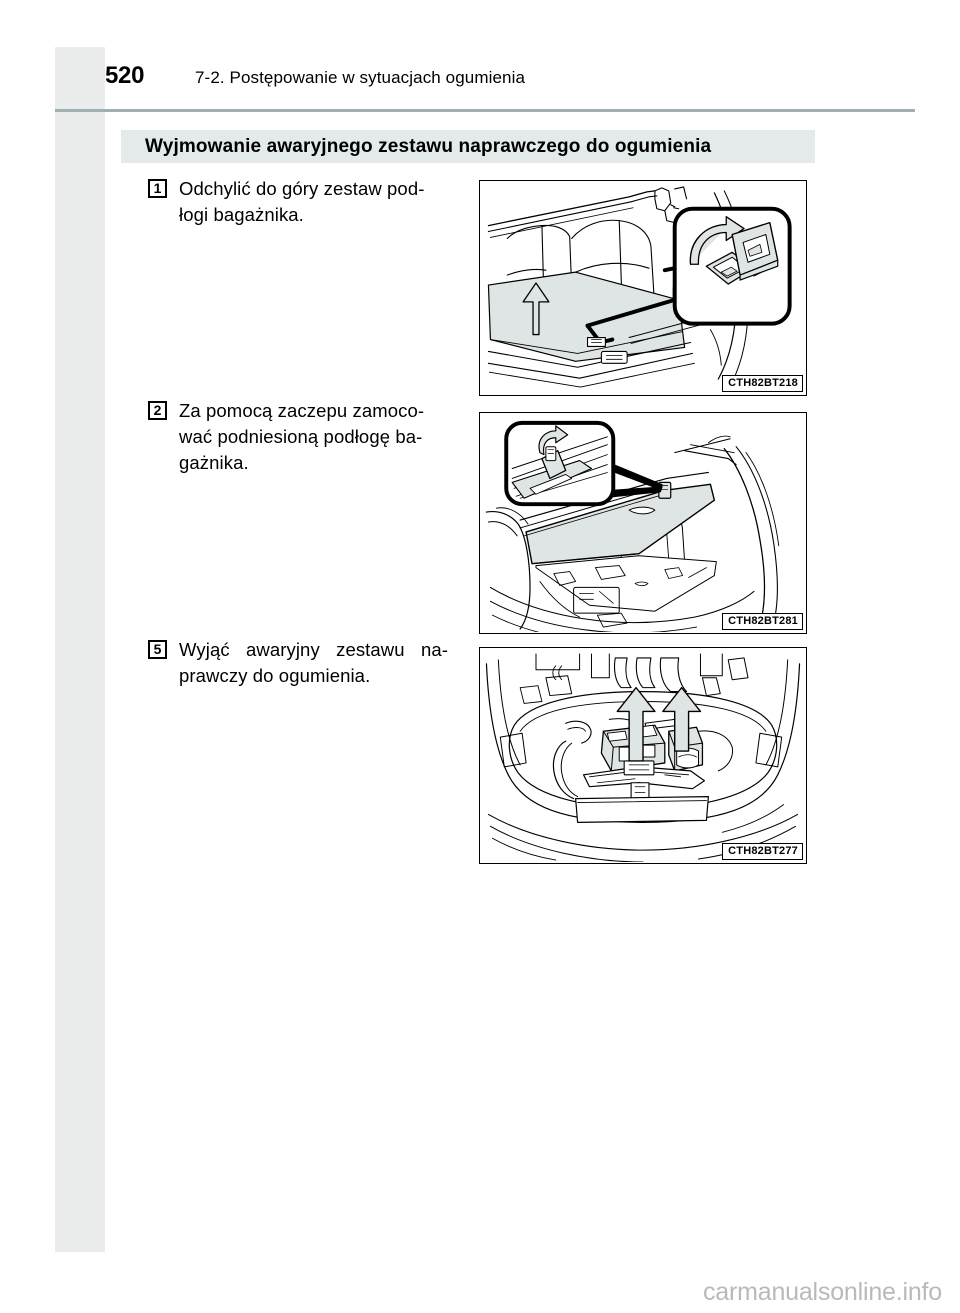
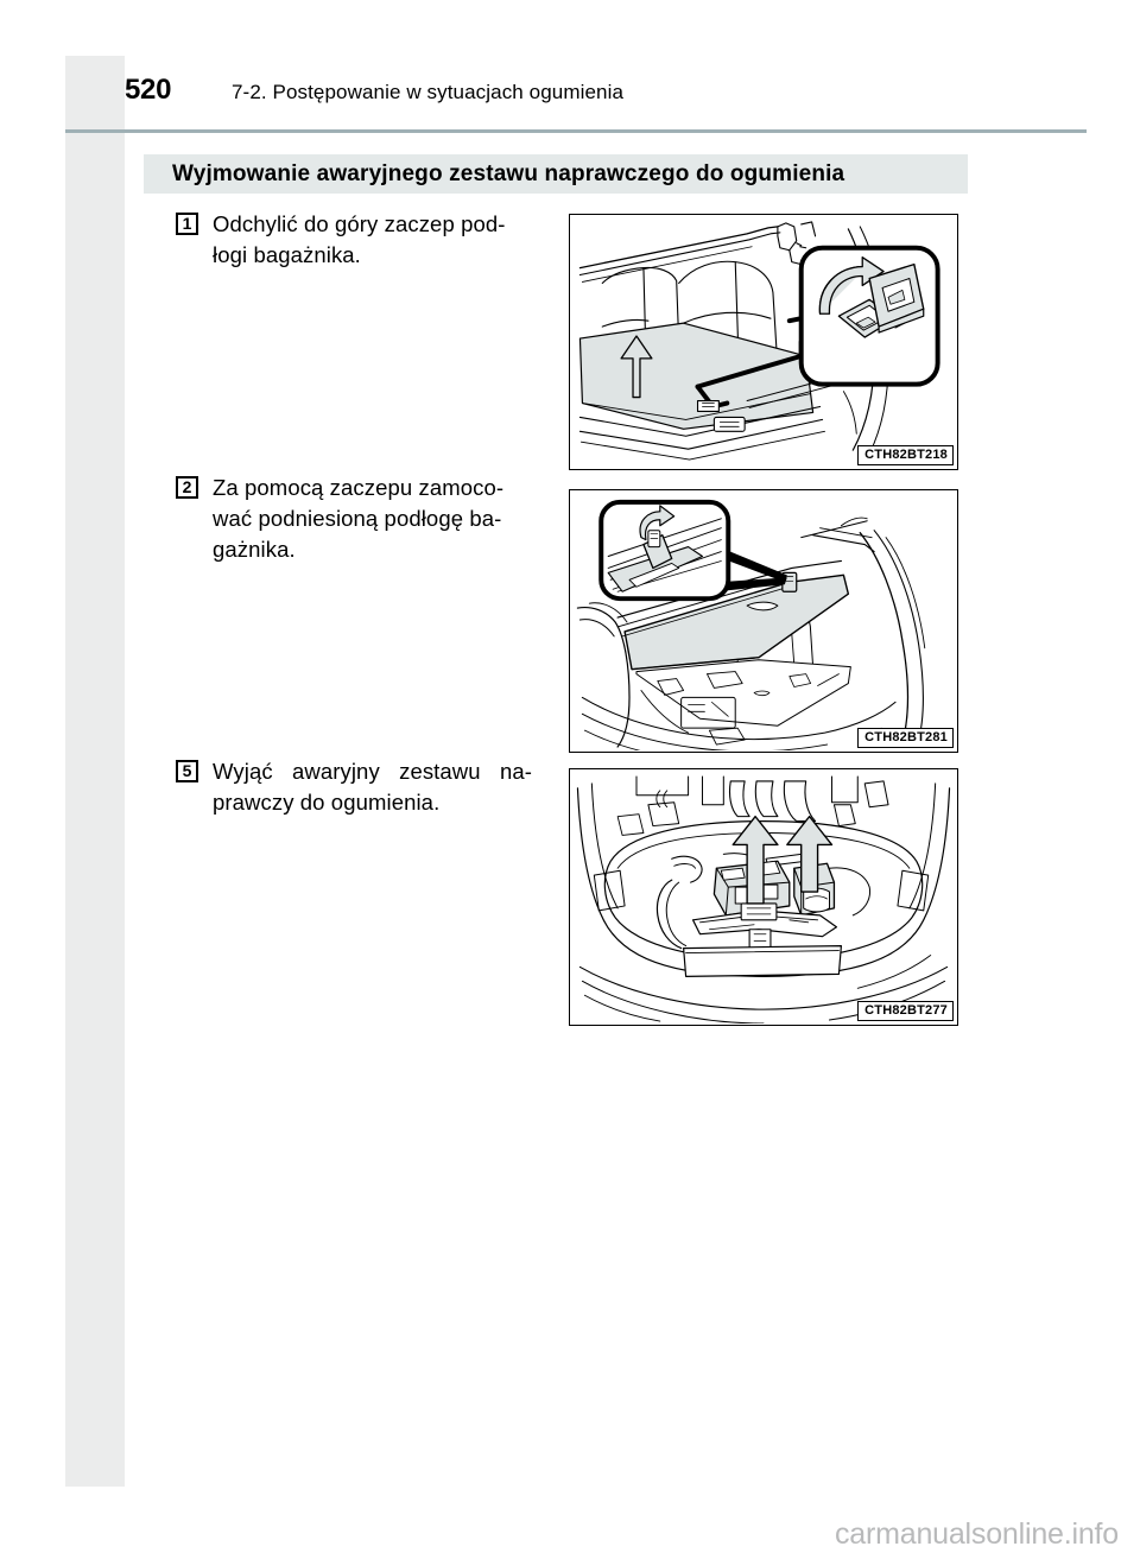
  520
  7-2. Postępowanie w sytuacjach ogumienia
  Wyjmowanie awaryjnego zestawu naprawczego do ogumienia
  1
- Odchylić do góry zestaw pod-łogi bagażnika.
+ Odchylić do góry zaczep pod-łogi bagażnika.
  2
  Za pomocą zaczepu zamoco-wać podniesioną podłogę ba-gażnika.
  5
  Wyjąć awaryjny zestawu na-prawczy do ogumienia.
  CTH82BT218
  CTH82BT281
  CTH82BT277
  carmanualsonline.info
